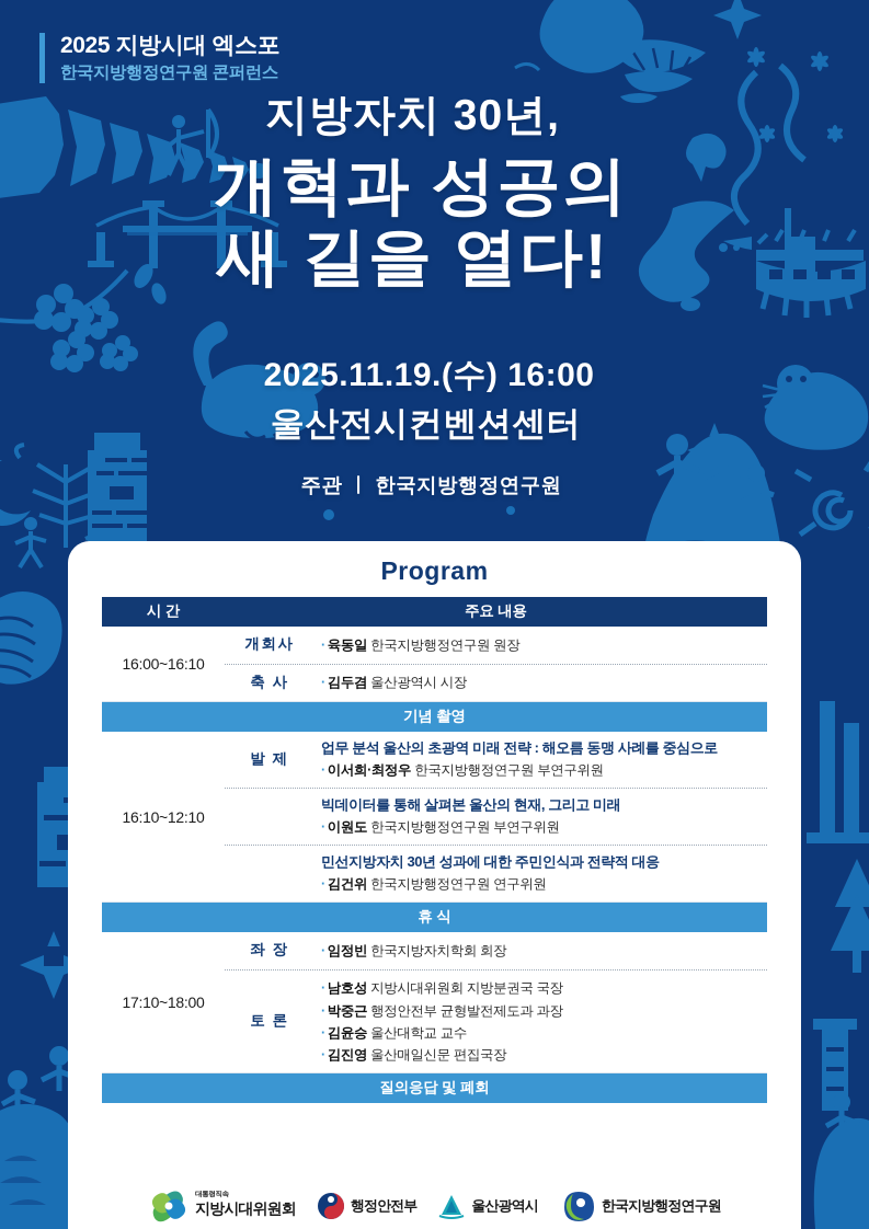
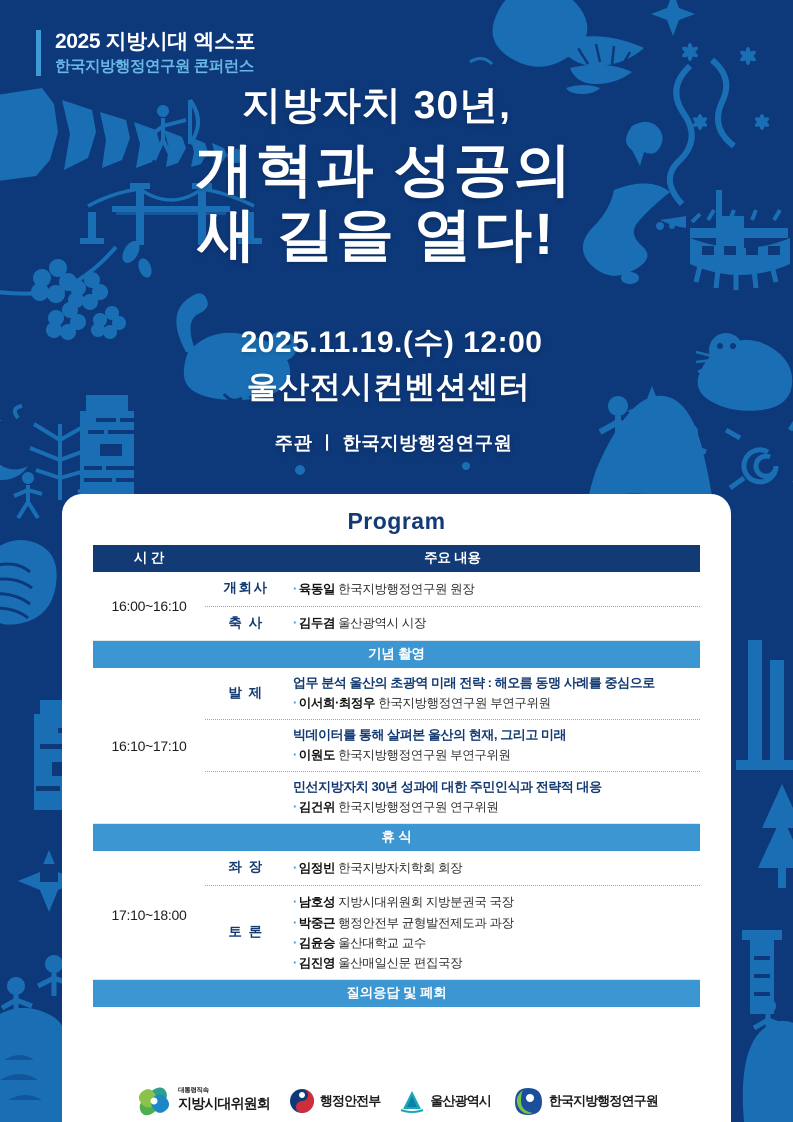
  2025 지방시대 엑스포
  한국지방행정연구원 콘퍼런스
  지방자치 30년,
  개혁과 성공의
  새 길을 열다!
- 2025.11.19.(수) 16:00
+ 2025.11.19.(수) 12:00
  울산전시컨벤션센터
  주관 ㅣ 한국지방행정연구원
  Program
  시 간
  주요 내용
  16:00~16:10
  개회사
  · 육동일 한국지방행정연구원 원장
  축 사
  · 김두겸 울산광역시 시장
  기념 촬영
- 16:10~12:10
+ 16:10~17:10
  발 제
  업무 분석 울산의 초광역 미래 전략 : 해오름 동맹 사례를 중심으로
  · 이서희·최정우 한국지방행정연구원 부연구위원
  빅데이터를 통해 살펴본 울산의 현재, 그리고 미래
  · 이원도 한국지방행정연구원 부연구위원
  민선지방자치 30년 성과에 대한 주민인식과 전략적 대응
  · 김건위 한국지방행정연구원 연구위원
  휴 식
  17:10~18:00
  좌 장
  · 임정빈 한국지방자치학회 회장
  토 론
  · 남호성 지방시대위원회 지방분권국 국장
  · 박중근 행정안전부 균형발전제도과 과장
  · 김윤승 울산대학교 교수
  · 김진영 울산매일신문 편집국장
  질의응답 및 폐회
  지방시대위원회
  행정안전부
  울산광역시
  한국지방행정연구원
